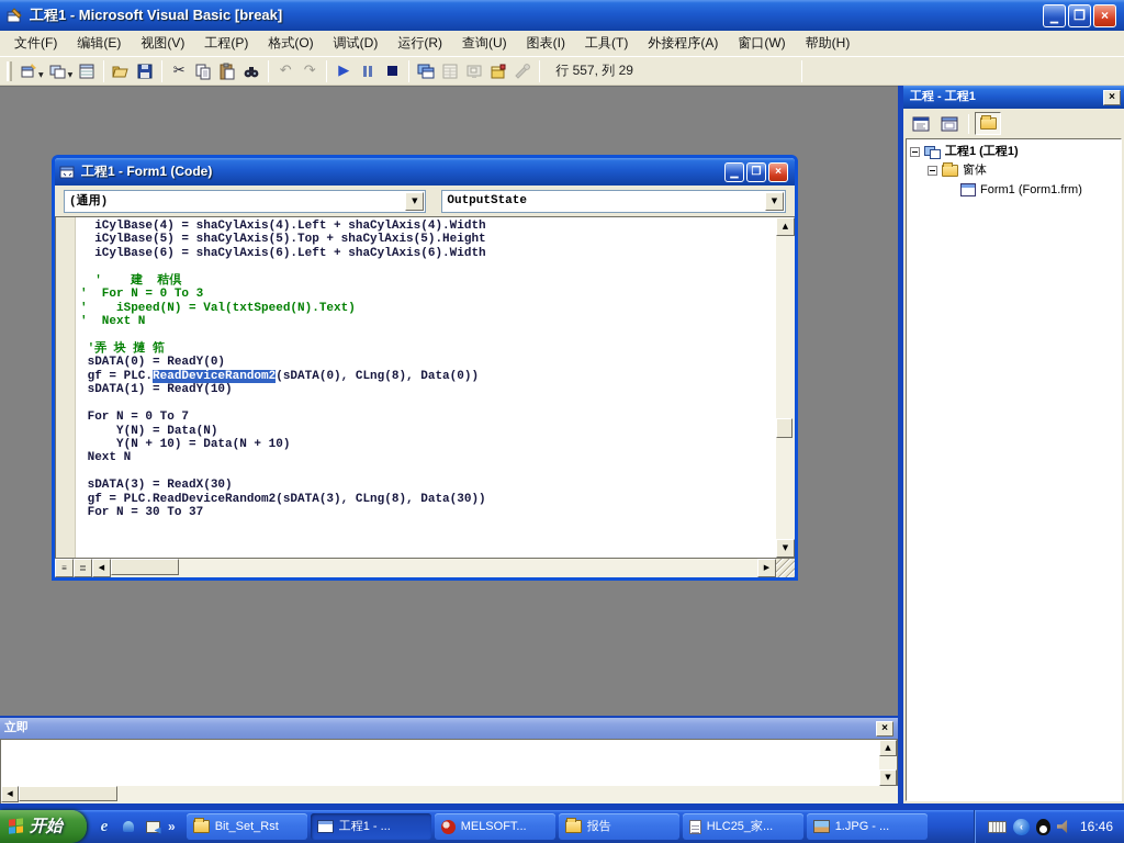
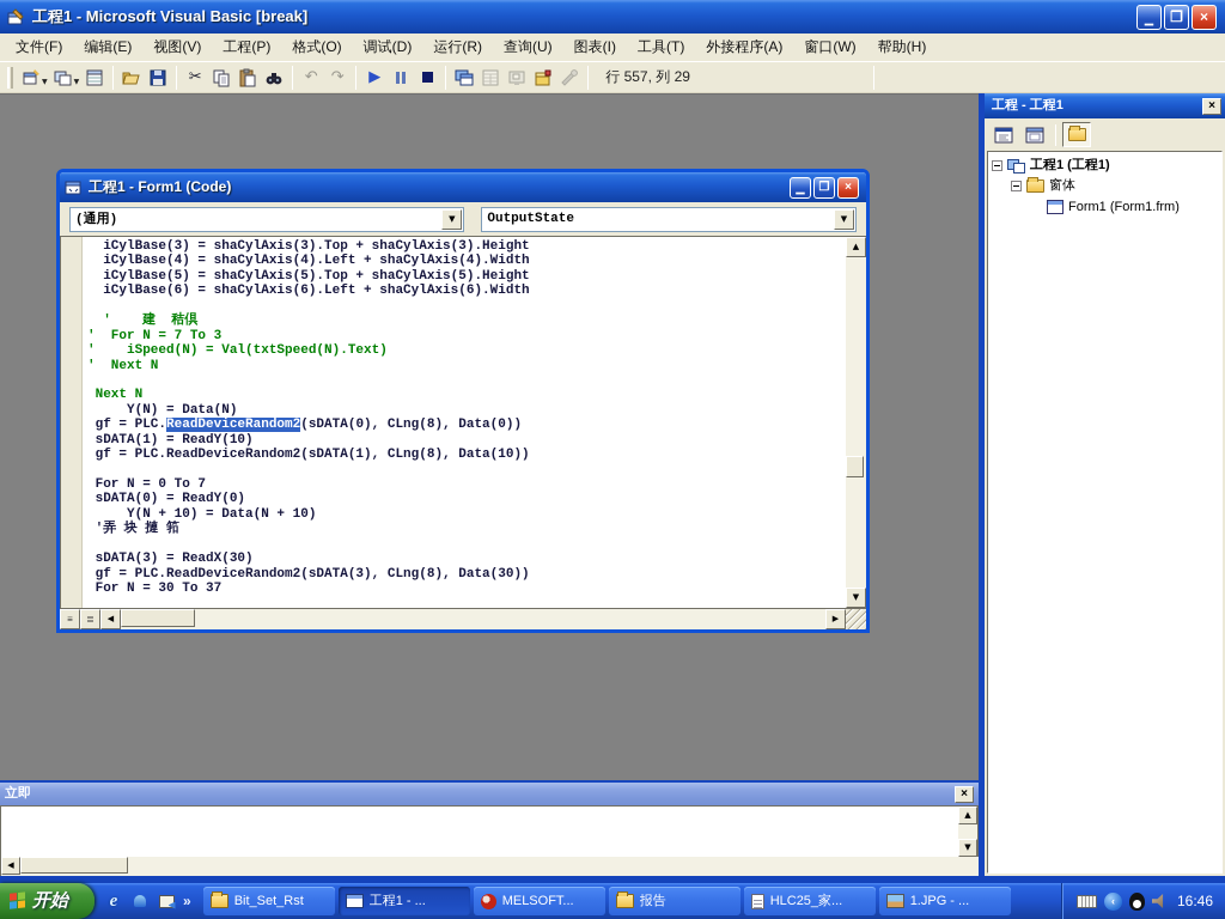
  工程1 - Microsoft Visual Basic [break]
  ▁
  ❐
  ×
  文件(F)
  编辑(E)
  视图(V)
  工程(P)
  格式(O)
  调试(D)
  运行(R)
  查询(U)
  图表(I)
  工具(T)
  外接程序(A)
  窗口(W)
  帮助(H)
  ✂
  ↶
  ↷
  ▶
  行 557, 列 29
  工程1 - Form1 (Code)
  ▁
  ❐
  ×
  (通用)
  ▼
  OutputState
  ▼
+ iCylBase(3) = shaCylAxis(3).Top + shaCylAxis(3).Height
  iCylBase(4) = shaCylAxis(4).Left + shaCylAxis(4).Width
  iCylBase(5) = shaCylAxis(5).Top + shaCylAxis(5).Height
  iCylBase(6) = shaCylAxis(6).Left + shaCylAxis(6).Width
  ' 建 秸倶
- ' For N = 0 To 3
+ ' For N = 7 To 3
  ' iSpeed(N) = Val(txtSpeed(N).Text)
  ' Next N
- '弄 块 摙 筘
+ Next N
- sDATA(0) = ReadY(0)
+ Y(N) = Data(N)
  gf = PLC.ReadDeviceRandom2(sDATA(0), CLng(8), Data(0))
  sDATA(1) = ReadY(10)
+ gf = PLC.ReadDeviceRandom2(sDATA(1), CLng(8), Data(10))
  For N = 0 To 7
- Y(N) = Data(N)
+ sDATA(0) = ReadY(0)
  Y(N + 10) = Data(N + 10)
- Next N
+ '弄 块 摙 筘
  sDATA(3) = ReadX(30)
  gf = PLC.ReadDeviceRandom2(sDATA(3), CLng(8), Data(30))
  For N = 30 To 37
  ▲
  ▼
  ≡
  ≣
  ◀
  ▶
  立即
  ×
  ▲
  ▼
  ◀
  工程 - 工程1
  ×
  工程1 (工程1)
  窗体
  Form1 (Form1.frm)
  开始
  e
  »
  Bit_Set_Rst
  工程1 - ...
  MELSOFT...
  报告
  HLC25_家...
  1.JPG - ...
  ‹
  16:46
